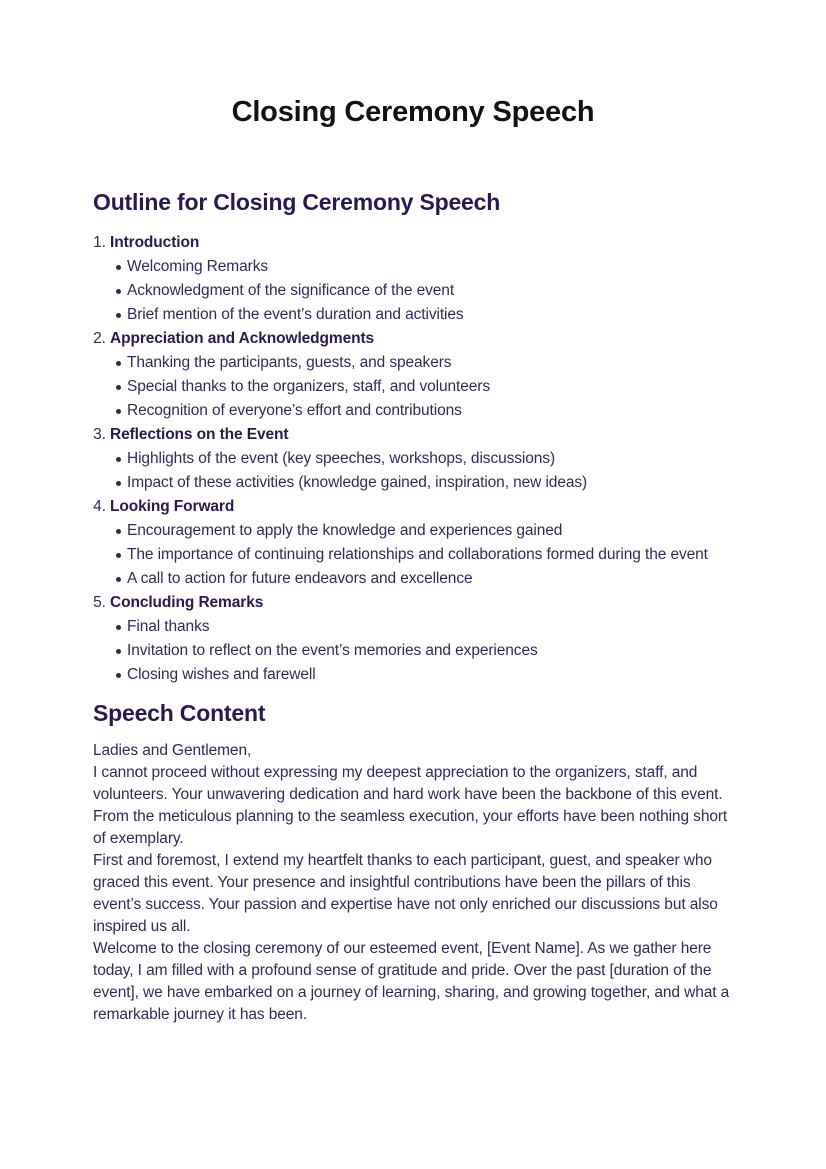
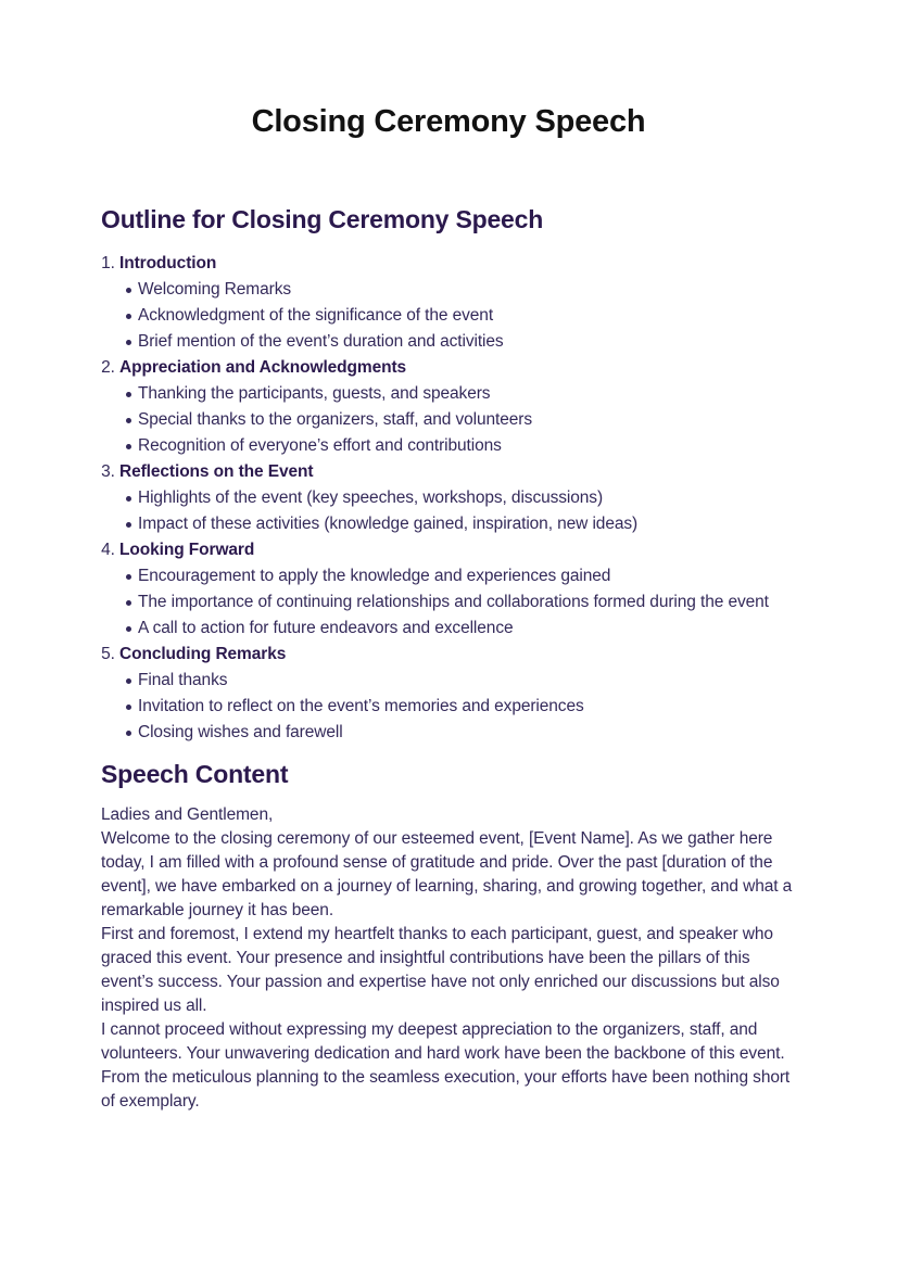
  Closing Ceremony Speech
  Outline for Closing Ceremony Speech
  Introduction
  Welcoming Remarks
  Acknowledgment of the significance of the event
  Brief mention of the event’s duration and activities
  Appreciation and Acknowledgments
  Thanking the participants, guests, and speakers
  Special thanks to the organizers, staff, and volunteers
  Recognition of everyone’s effort and contributions
  Reflections on the Event
  Highlights of the event (key speeches, workshops, discussions)
  Impact of these activities (knowledge gained, inspiration, new ideas)
  Looking Forward
  Encouragement to apply the knowledge and experiences gained
  The importance of continuing relationships and collaborations formed during the event
  A call to action for future endeavors and excellence
  Concluding Remarks
  Final thanks
  Invitation to reflect on the event’s memories and experiences
  Closing wishes and farewell
  Speech Content
  Ladies and Gentlemen,
- I cannot proceed without expressing my deepest appreciation to the organizers, staff, and volunteers. Your unwavering dedication and hard work have been the backbone of this event. From the meticulous planning to the seamless execution, your efforts have been nothing short of exemplary.
+ Welcome to the closing ceremony of our esteemed event, [Event Name]. As we gather here today, I am filled with a profound sense of gratitude and pride. Over the past [duration of the event], we have embarked on a journey of learning, sharing, and growing together, and what a remarkable journey it has been.
  First and foremost, I extend my heartfelt thanks to each participant, guest, and speaker who graced this event. Your presence and insightful contributions have been the pillars of this event’s success. Your passion and expertise have not only enriched our discussions but also inspired us all.
- Welcome to the closing ceremony of our esteemed event, [Event Name]. As we gather here today, I am filled with a profound sense of gratitude and pride. Over the past [duration of the event], we have embarked on a journey of learning, sharing, and growing together, and what a remarkable journey it has been.
+ I cannot proceed without expressing my deepest appreciation to the organizers, staff, and volunteers. Your unwavering dedication and hard work have been the backbone of this event. From the meticulous planning to the seamless execution, your efforts have been nothing short of exemplary.
